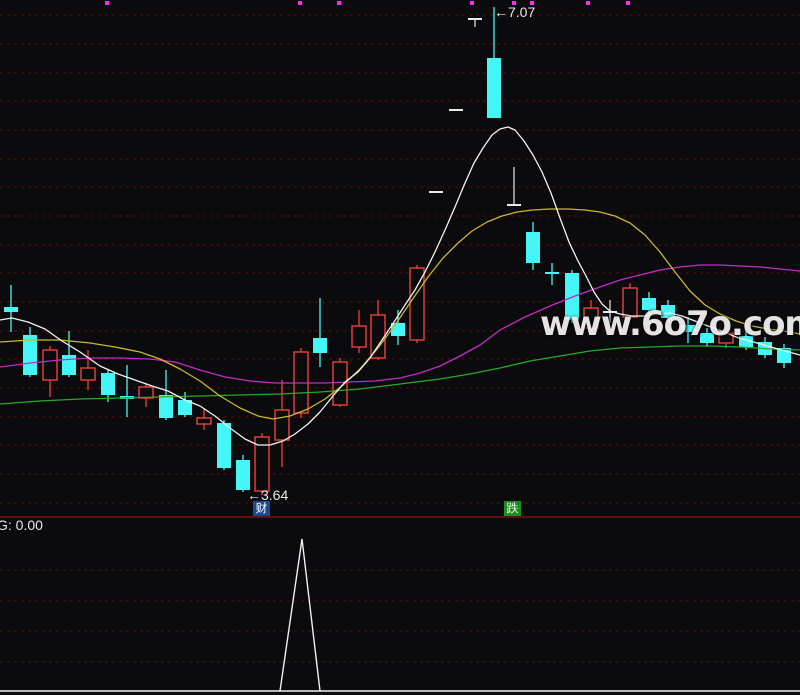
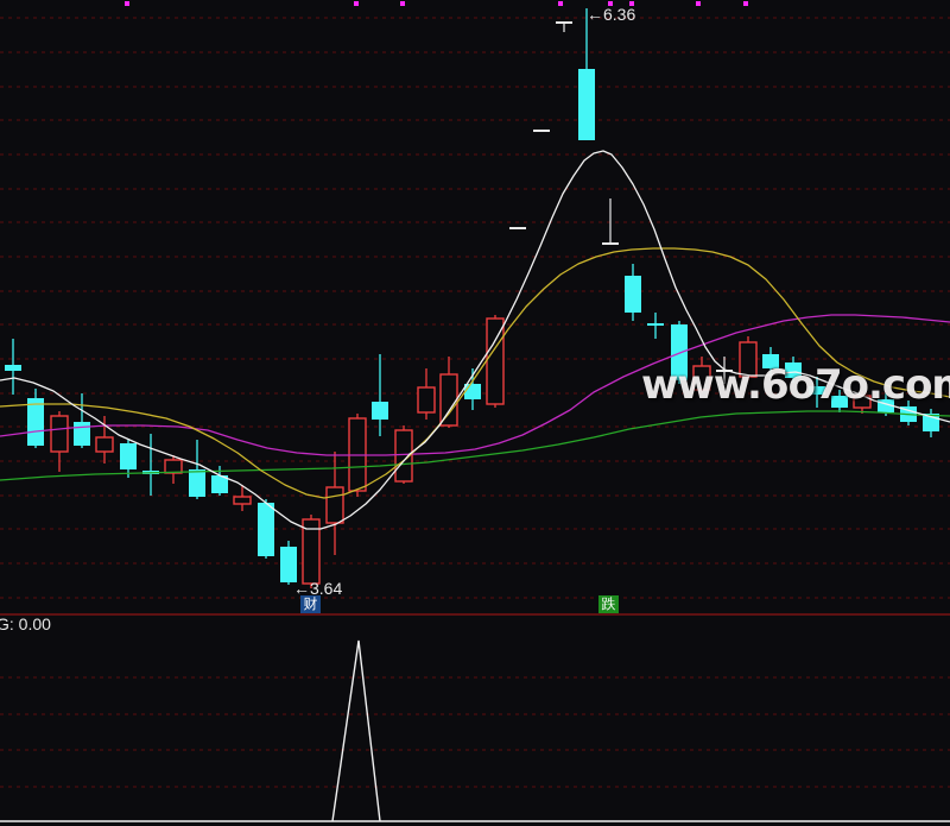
- ←7.07
+ ←6.36
  ←3.64
  www.6o7o.co
  财
  跌
  G: 0.00
